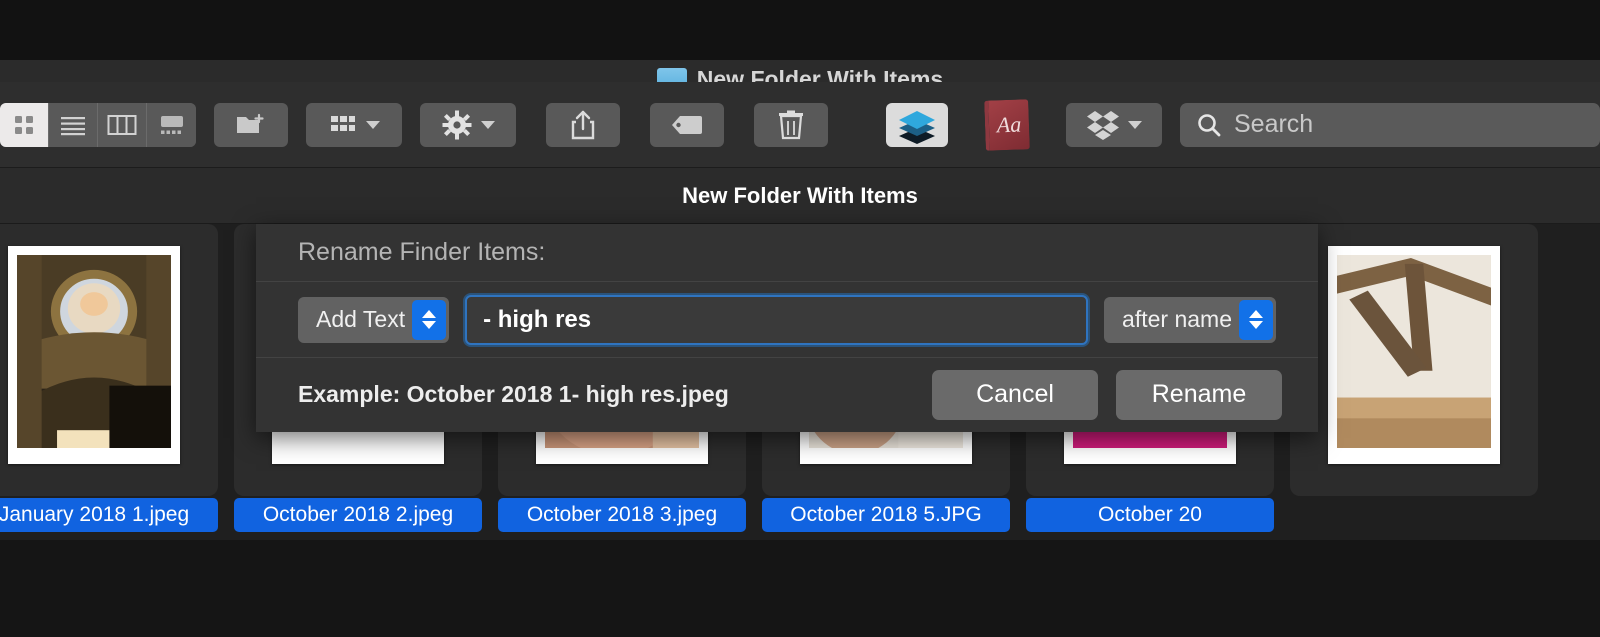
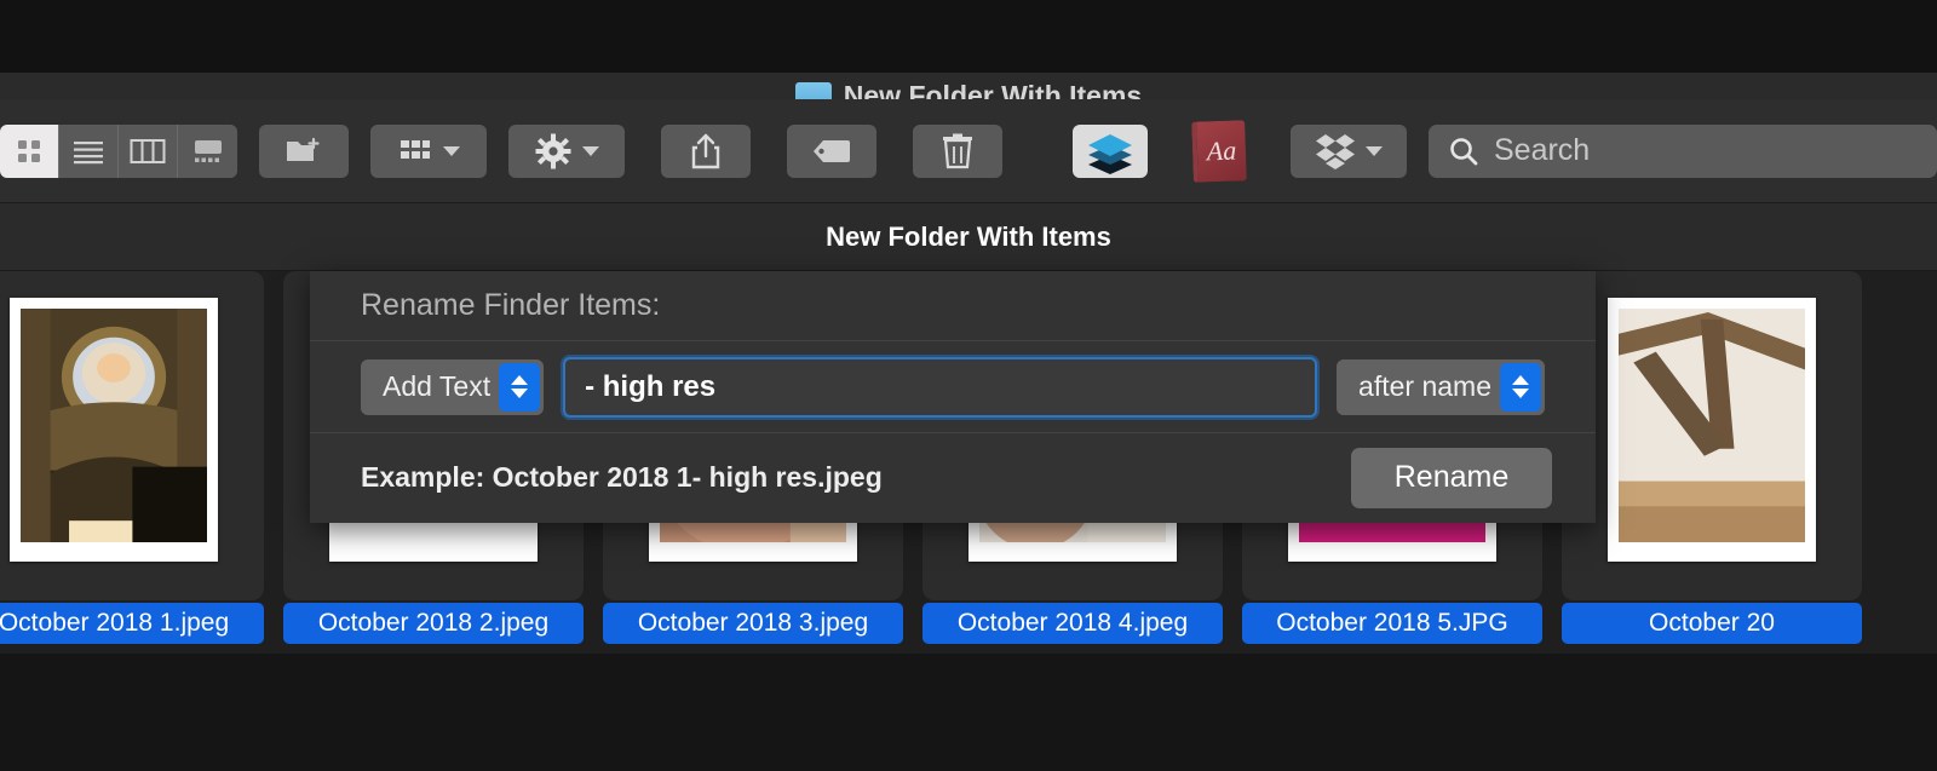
  New Folder With Items
  Search
  New Folder With Items
- January 2018 1.jpeg
+ October 2018 1.jpeg
  October 2018 2.jpeg
  October 2018 3.jpeg
+ October 2018 4.jpeg
  October 2018 5.JPG
  October 20
  Rename Finder Items:
  Add Text
  - high res
  after name
  Example: October 2018 1- high res.jpeg
- Cancel
  Rename
